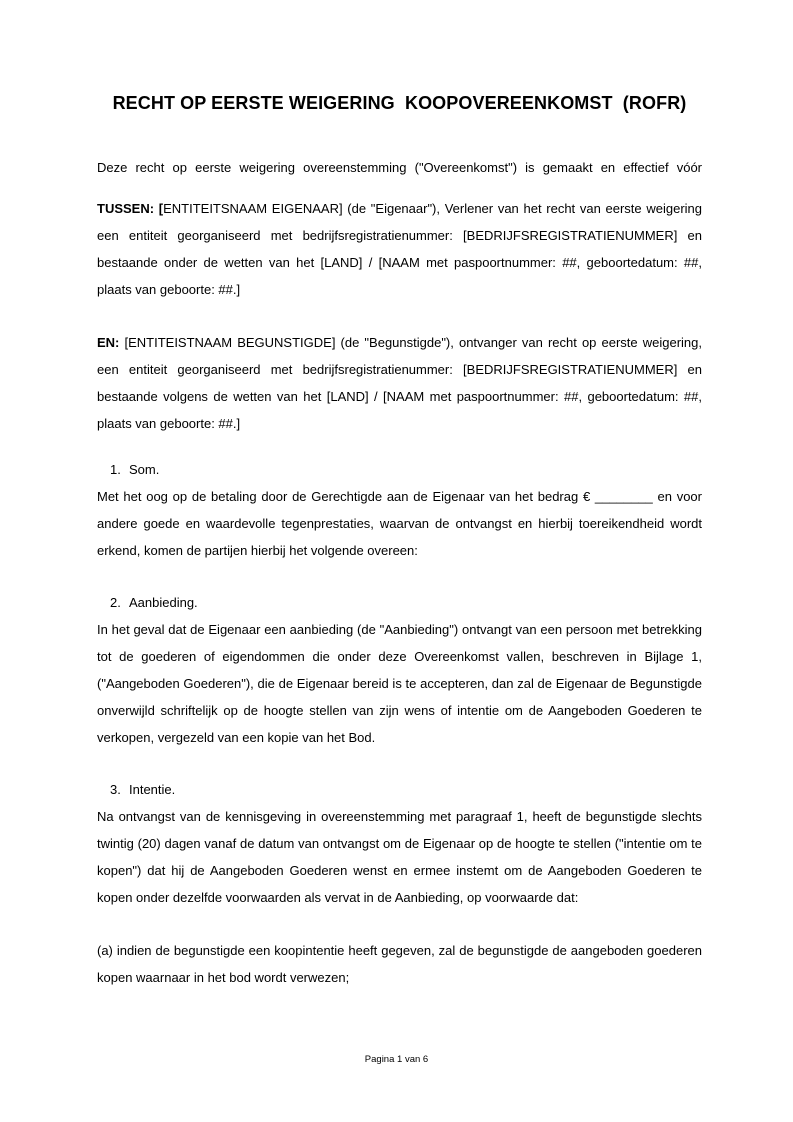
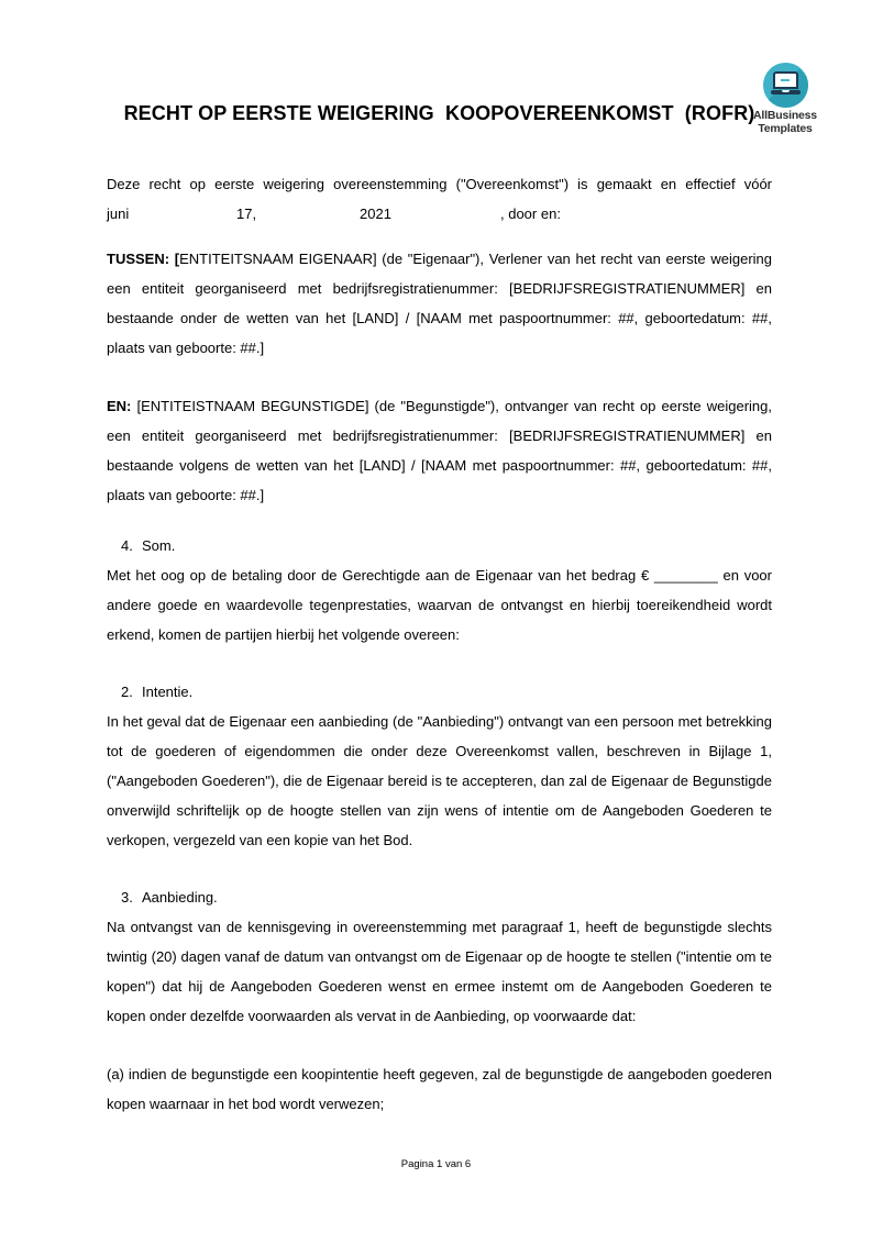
+ AllBusiness
+ Templates
  RECHT OP EERSTE WEIGERING KOOPOVEREENKOMST (ROFR)
  Deze recht op eerste weigering overeenstemming ("Overeenkomst") is gemaakt en effectief vóór
+ juni
+ 17,
+ 2021
+ , door en:
  TUSSEN: [ENTITEITSNAAM EIGENAAR] (de "Eigenaar"), Verlener van het recht van eerste weigering een entiteit georganiseerd met bedrijfsregistratienummer: [BEDRIJFSREGISTRATIENUMMER] en bestaande onder de wetten van het [LAND] / [NAAM met paspoortnummer: ##, geboortedatum: ##, plaats van geboorte: ##.]
  EN: [ENTITEISTNAAM BEGUNSTIGDE] (de "Begunstigde"), ontvanger van recht op eerste weigering, een entiteit georganiseerd met bedrijfsregistratienummer: [BEDRIJFSREGISTRATIENUMMER] en bestaande volgens de wetten van het [LAND] / [NAAM met paspoortnummer: ##, geboortedatum: ##, plaats van geboorte: ##.]
- 1. Som.
+ 4. Som.
  Met het oog op de betaling door de Gerechtigde aan de Eigenaar van het bedrag € ________ en voor andere goede en waardevolle tegenprestaties, waarvan de ontvangst en hierbij toereikendheid wordt erkend, komen de partijen hierbij het volgende overeen:
- 2. Aanbieding.
+ 2. Intentie.
  In het geval dat de Eigenaar een aanbieding (de "Aanbieding") ontvangt van een persoon met betrekking tot de goederen of eigendommen die onder deze Overeenkomst vallen, beschreven in Bijlage 1, ("Aangeboden Goederen"), die de Eigenaar bereid is te accepteren, dan zal de Eigenaar de Begunstigde onverwijld schriftelijk op de hoogte stellen van zijn wens of intentie om de Aangeboden Goederen te verkopen, vergezeld van een kopie van het Bod.
- 3. Intentie.
+ 3. Aanbieding.
  Na ontvangst van de kennisgeving in overeenstemming met paragraaf 1, heeft de begunstigde slechts twintig (20) dagen vanaf de datum van ontvangst om de Eigenaar op de hoogte te stellen ("intentie om te kopen") dat hij de Aangeboden Goederen wenst en ermee instemt om de Aangeboden Goederen te kopen onder dezelfde voorwaarden als vervat in de Aanbieding, op voorwaarde dat:
  (a) indien de begunstigde een koopintentie heeft gegeven, zal de begunstigde de aangeboden goederen kopen waarnaar in het bod wordt verwezen;
  Pagina 1 van 6
